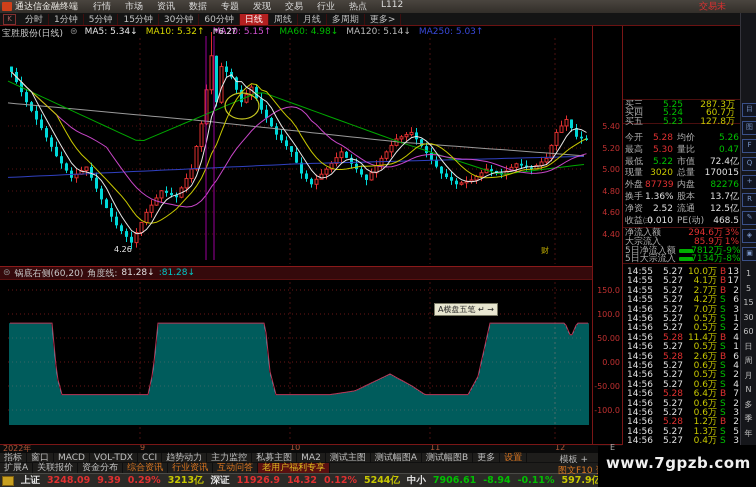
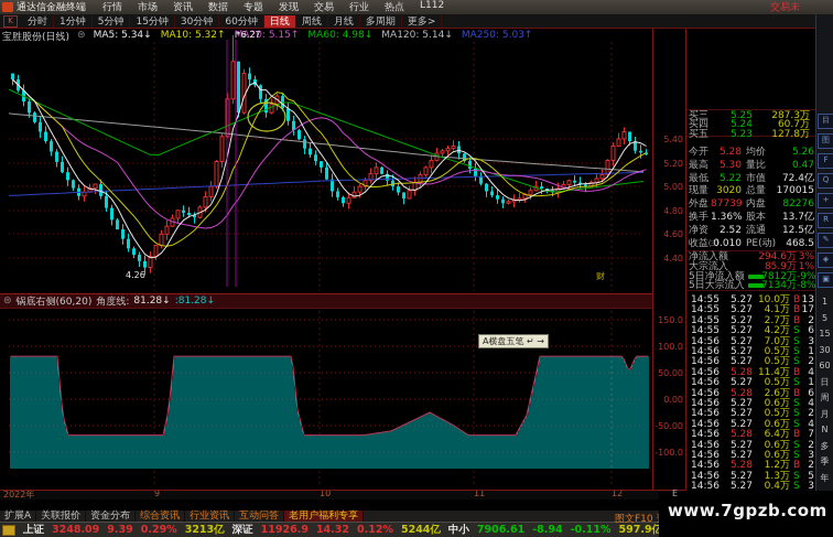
  通达信金融终端
  行情
  市场
  资讯
  数据
  专题
  发现
  交易
  行业
  热点
  L112
  交易未
  K
  分时
  1分钟
  5分钟
  15分钟
  30分钟
  60分钟
  日线
  周线
  月线
  多周期
  更多>
  宝胜股份(日线)
  ⊜
  MA5: 5.34↓
  MA10: 5.32↑
  MA20: 5.15↑
  MA60: 4.98↓
  MA120: 5.14↓
  MA250: 5.03↑
  ↱6.27
  4.26
  财
  ⊜
  锅底右侧(60,20)
  角度线:
  81.28↓
  :81.28↓
  A横盘五笔 ↵ →
  2022年
  9
  10
  11
  12
- 指标
- 窗口
- MACD
- VOL-TDX
- CCI
- 趋势动力
- 主力监控
- 私募主图
- MA2
- 测试主图
- 测试幅图A
- 测试幅图B
- 更多
- 设置
- 模板 +
  扩展A
  关联报价
  资金分布
  综合资讯
  行业资讯
  互动问答
  老用户福利专享
  图文F10
  E
  上证
  3248.09
  9.39
  0.29%
  3213亿
  深证
  11926.9
  14.32
  0.12%
  5244亿
  中小
  7906.61
  -8.94
  -0.11%
  597.9亿
  买三
  5.25
  287.3万
  买四
  5.24
  60.7万
  买五
  5.23
  127.8万
  今开
  5.28
  均价
  5.26
  最高
  5.30
  量比
  0.47
  最低
  5.22
  市值
  72.4亿
  现量
  3020
  总量
  170015
  外盘
  87739
  内盘
  82276
  换手
  1.36%
  股本
  13.7亿
  净资
  2.52
  流通
  12.5亿
  收益㈢
  0.010
  PE(动)
  468.5
  净流入额
  294.6万
  3%
  大宗流入
  85.9万
  1%
  5日净流入额
  -7812万
  -9%
  5日大宗流入
  -7134万
  -8%
  14:55
  5.27
  10.0万
  B
  13
  14:55
  5.27
  4.1万
  B
  17
  14:55
  5.27
  2.7万
  B
  2
  14:55
  5.27
  4.2万
  S
  6
  14:56
  5.27
  7.0万
  S
  3
  14:56
  5.27
  0.5万
  S
  1
  14:56
  5.27
  0.5万
  S
  2
  14:56
  5.28
  11.4万
  B
  4
  14:56
  5.27
  0.5万
  S
  1
  14:56
  5.28
  2.6万
  B
  6
  14:56
  5.27
  0.6万
  S
  4
  14:56
  5.27
  0.5万
  S
  2
  14:56
  5.27
  0.6万
  S
  4
  14:56
  5.28
  6.4万
  B
  7
  14:56
  5.27
  0.6万
  S
  2
  14:56
  5.27
  0.6万
  S
  3
  14:56
  5.28
  1.2万
  B
  2
  14:56
  5.27
  1.3万
  S
  5
  14:56
  5.27
  0.4万
  S
  3
  目
  图
  F
  Q
  +
  R
  ✎
  ◈
  ▣
  1
  5
  15
  30
  60
  日
  周
  月
  N
  多
  季
  年
  www.7gpzb.com
  5.40
  5.20
  5.00
  4.80
  4.60
  4.40
  150.0
  100.0
  50.00
  0.00
  -50.00
  -100.0
